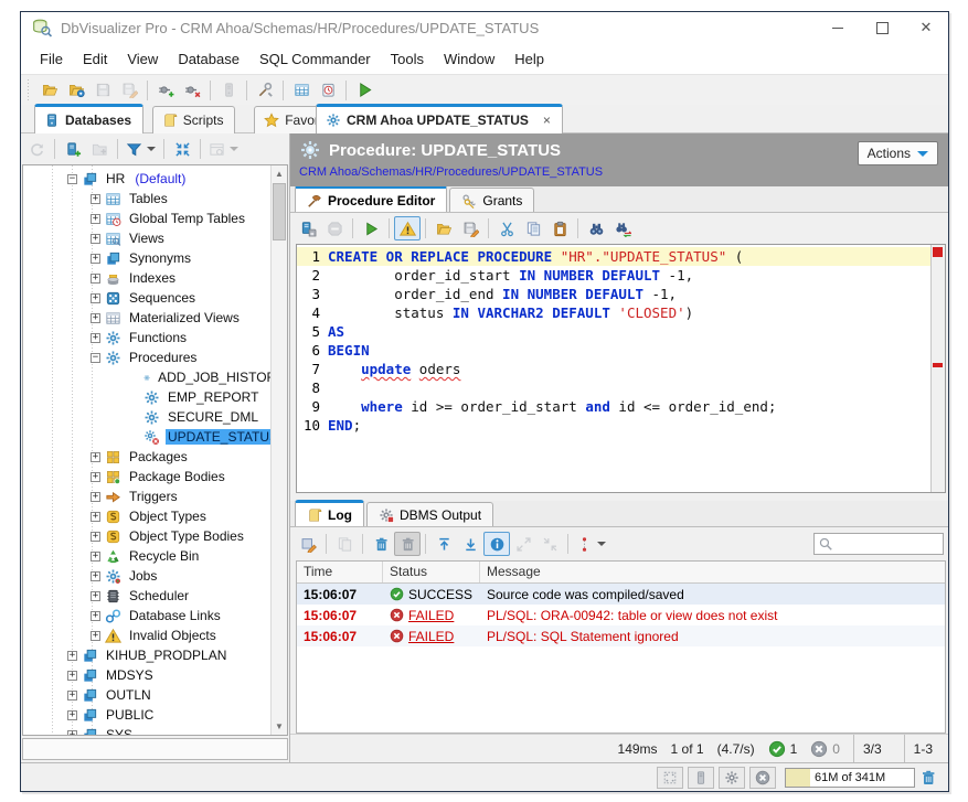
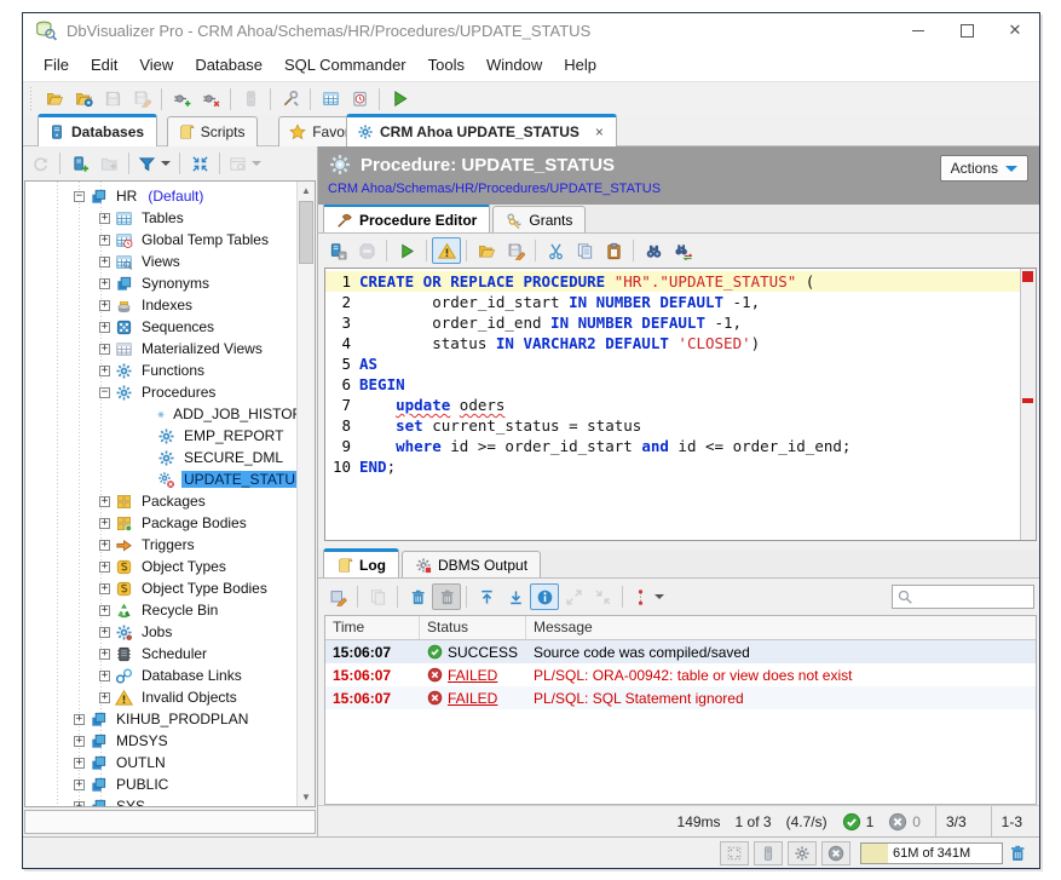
  DbVisualizer Pro - CRM Ahoa/Schemas/HR/Procedures/UPDATE_STATUS
  ✕
  File
  Edit
  View
  Database
  SQL Commander
  Tools
  Window
  Help
  Databases
  Scripts
  CRM Ahoa UPDATE_STATUS
  ×
  ▲
  ▼
  −
  HR
  (Default)
  +
  Tables
  +
  Global Temp Tables
  +
  Views
  +
  Synonyms
  +
  Indexes
  +
  Sequences
  +
  Materialized Views
  +
  Functions
  −
  Procedures
  ADD_JOB_HISTO
  EMP_REPORT
  SECURE_DML
  UPDATE_STATU
  +
  Packages
  +
  Package Bodies
  +
  Triggers
  +
  Object Types
  +
  Object Type Bodies
  +
  Recycle Bin
  +
  Jobs
  +
  Scheduler
  +
  Database Links
  +
  Invalid Objects
  +
  KIHUB_PRODPLAN
  +
  MDSYS
  +
  OUTLN
  +
  PUBLIC
  +
  Procedure: UPDATE_STATUS
  CRM Ahoa/Schemas/HR/Procedures/UPDATE_STATUS
  Actions
  Procedure Editor
  Grants
  1
  CREATE OR REPLACE PROCEDURE "HR"."UPDATE_STATUS" (
  2
  order_id_start IN NUMBER DEFAULT -1,
  3
  order_id_end IN NUMBER DEFAULT -1,
  4
  status IN VARCHAR2 DEFAULT 'CLOSED')
  5
  AS
  6
  BEGIN
  7
  update oders
  8
+ set current_status = status
  9
  where id >= order_id_start and id <= order_id_end;
  10
  END;
  Log
  DBMS Output
  Time
  Status
  Message
  15:06:07
  SUCCESS
  Source code was compiled/saved
  15:06:07
  FAILED
  PL/SQL: ORA-00942: table or view does not exist
  15:06:07
  FAILED
  PL/SQL: SQL Statement ignored
  149ms
- 1 of 1
+ 1 of 3
  (4.7/s)
  1
  0
  3/3
  1-3
  61M of 341M
